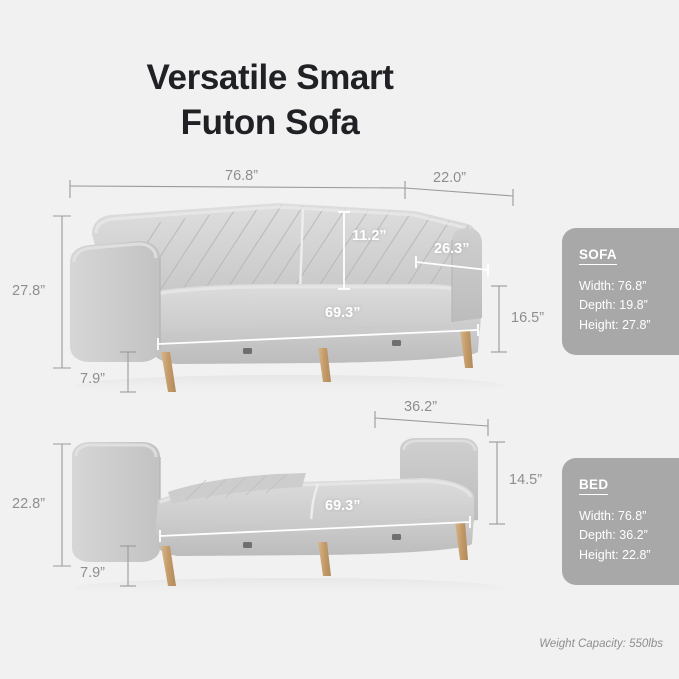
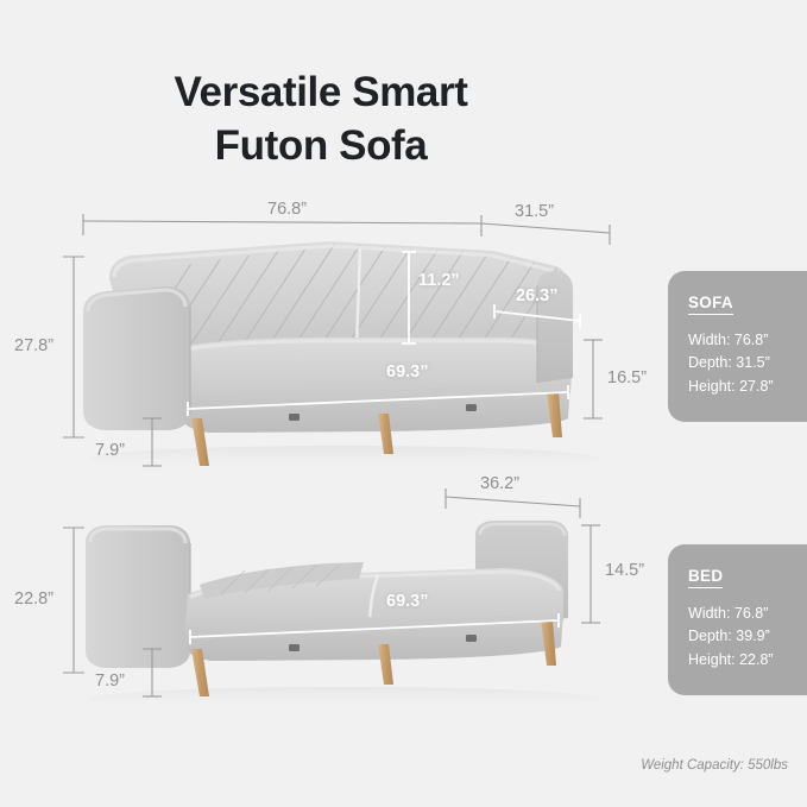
  Versatile Smart
  Futon Sofa
  76.8”
- 22.0”
+ 31.5”
  27.8”
  7.9”
  16.5”
  11.2”
  26.3”
  69.3”
  36.2”
  22.8”
  7.9”
  14.5”
  69.3”
  SOFA
  Width: 76.8”
- Depth: 19.8”
+ Depth: 31.5”
  Height: 27.8”
  BED
  Width: 76.8”
- Depth: 36.2”
+ Depth: 39.9”
  Height: 22.8”
  Weight Capacity: 550lbs
